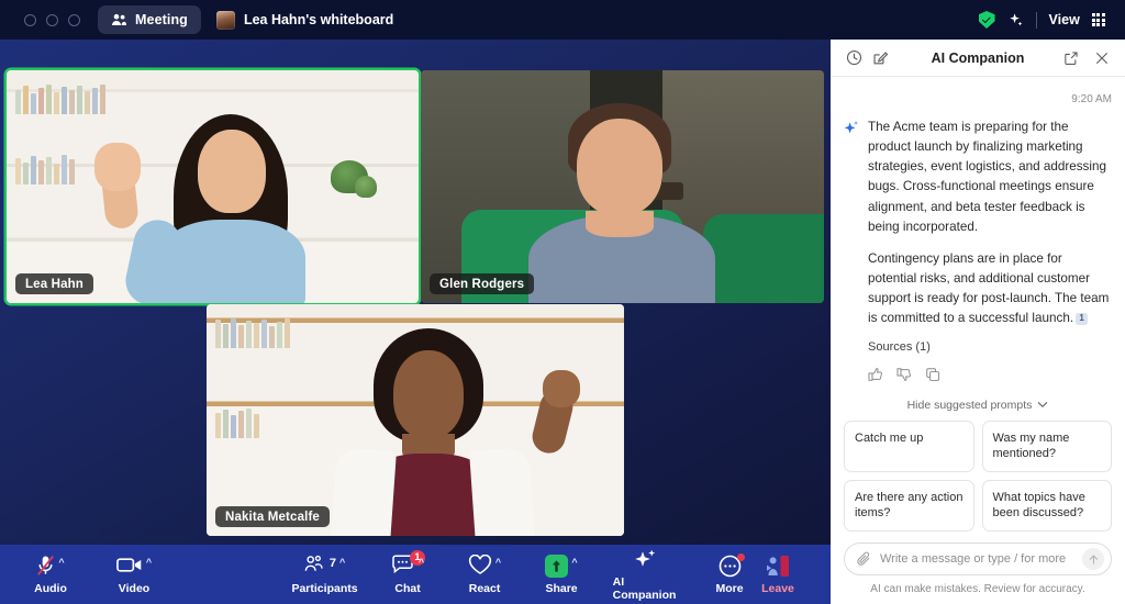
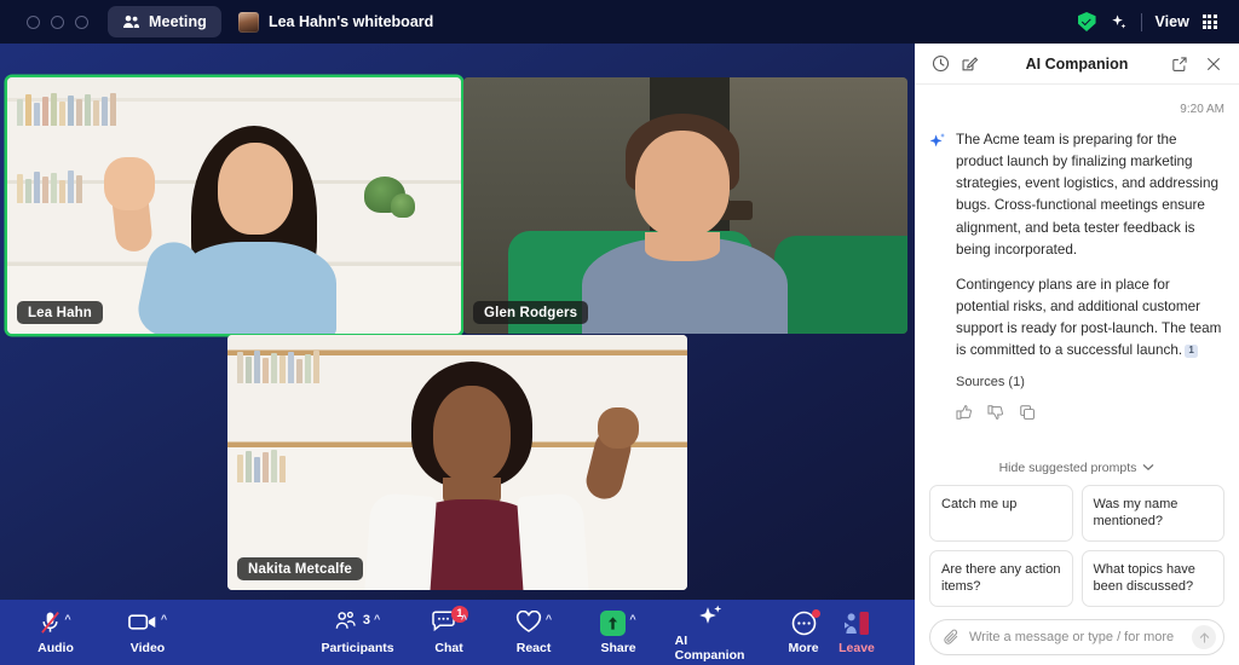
  Meeting
  Lea Hahn's whiteboard
  View
  Lea Hahn
  Glen Rodgers
  Nakita Metcalfe
  ^
  Audio
  ^
  Video
- 7
+ 3
  ^
  Participants
  1
  ^
  Chat
  ^
  React
  ^
  Share
  AI Companion
  More
  Leave
  AI Companion
  9:20 AM
  The Acme team is preparing for the product launch by finalizing marketing strategies, event logistics, and addressing bugs. Cross-functional meetings ensure alignment, and beta tester feedback is being incorporated.
  Contingency plans are in place for potential risks, and additional customer support is ready for post-launch. The team is committed to a successful launch. 1
  Sources (1)
  Hide suggested prompts
  Catch me up
  Was my name mentioned?
  Are there any action items?
  What topics have been discussed?
  Write a message or type / for more
- AI can make mistakes. Review for accuracy.
